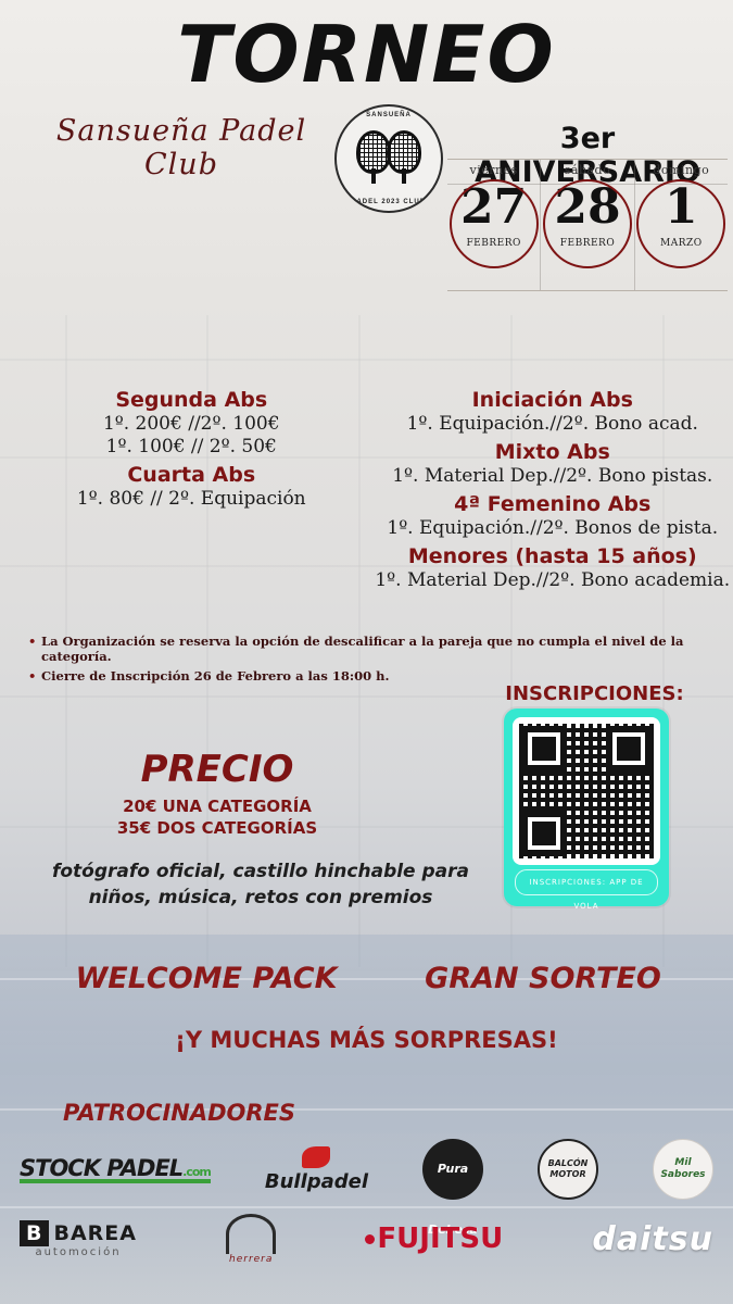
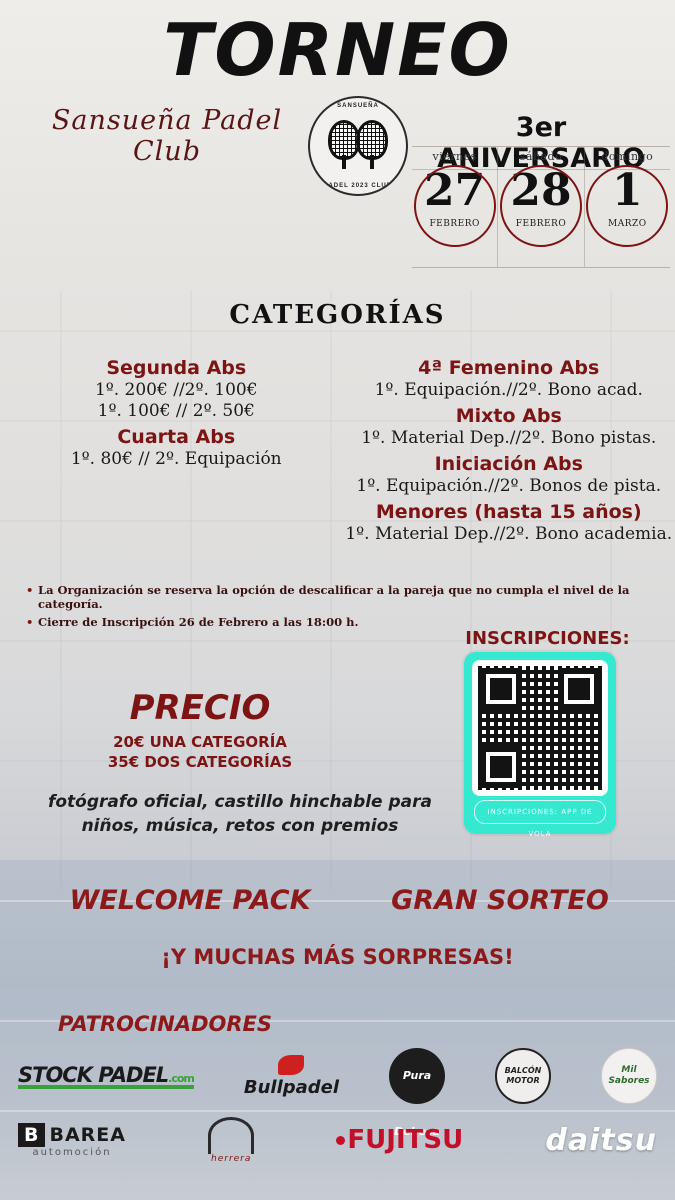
  TORNEO
  Sansueña Padel Club
  3er ANIVERSARIO
  viernes
  27
  FEBRERO
  sábado
  28
  FEBRERO
  domingo
  1
  MARZO
+ CATEGORÍAS
  Segunda Abs
  1º. 200€ //2º. 100€
  1º. 100€ // 2º. 50€
  Cuarta Abs
  1º. 80€ // 2º. Equipación
- Iniciación Abs
+ 4ª Femenino Abs
  1º. Equipación.//2º. Bono acad.
  Mixto Abs
  1º. Material Dep.//2º. Bono pistas.
- 4ª Femenino Abs
+ Iniciación Abs
  1º. Equipación.//2º. Bonos de pista.
  Menores (hasta 15 años)
  1º. Material Dep.//2º. Bono academia.
  La Organización se reserva la opción de descalificar a la pareja que no cumpla el nivel de la categoría.
  Cierre de Inscripción 26 de Febrero a las 18:00 h.
  PRECIO
  20€ UNA CATEGORÍA
  35€ DOS CATEGORÍAS
  fotógrafo oficial, castillo hinchable para niños, música, retos con premios
  INSCRIPCIONES:
  INSCRIPCIONES: APP DE VOLA
  WELCOME PACK
  GRAN SORTEO
  ¡Y MUCHAS MÁS SORPRESAS!
  PATROCINADORES
  STOCK PADEL.com
  Bullpadel
  Pura Dehesa
  BALCÓN MOTOR
  Mil Sabores
  B BAREA
  automoción
  herrera
  FUJITSU
  daitsu
